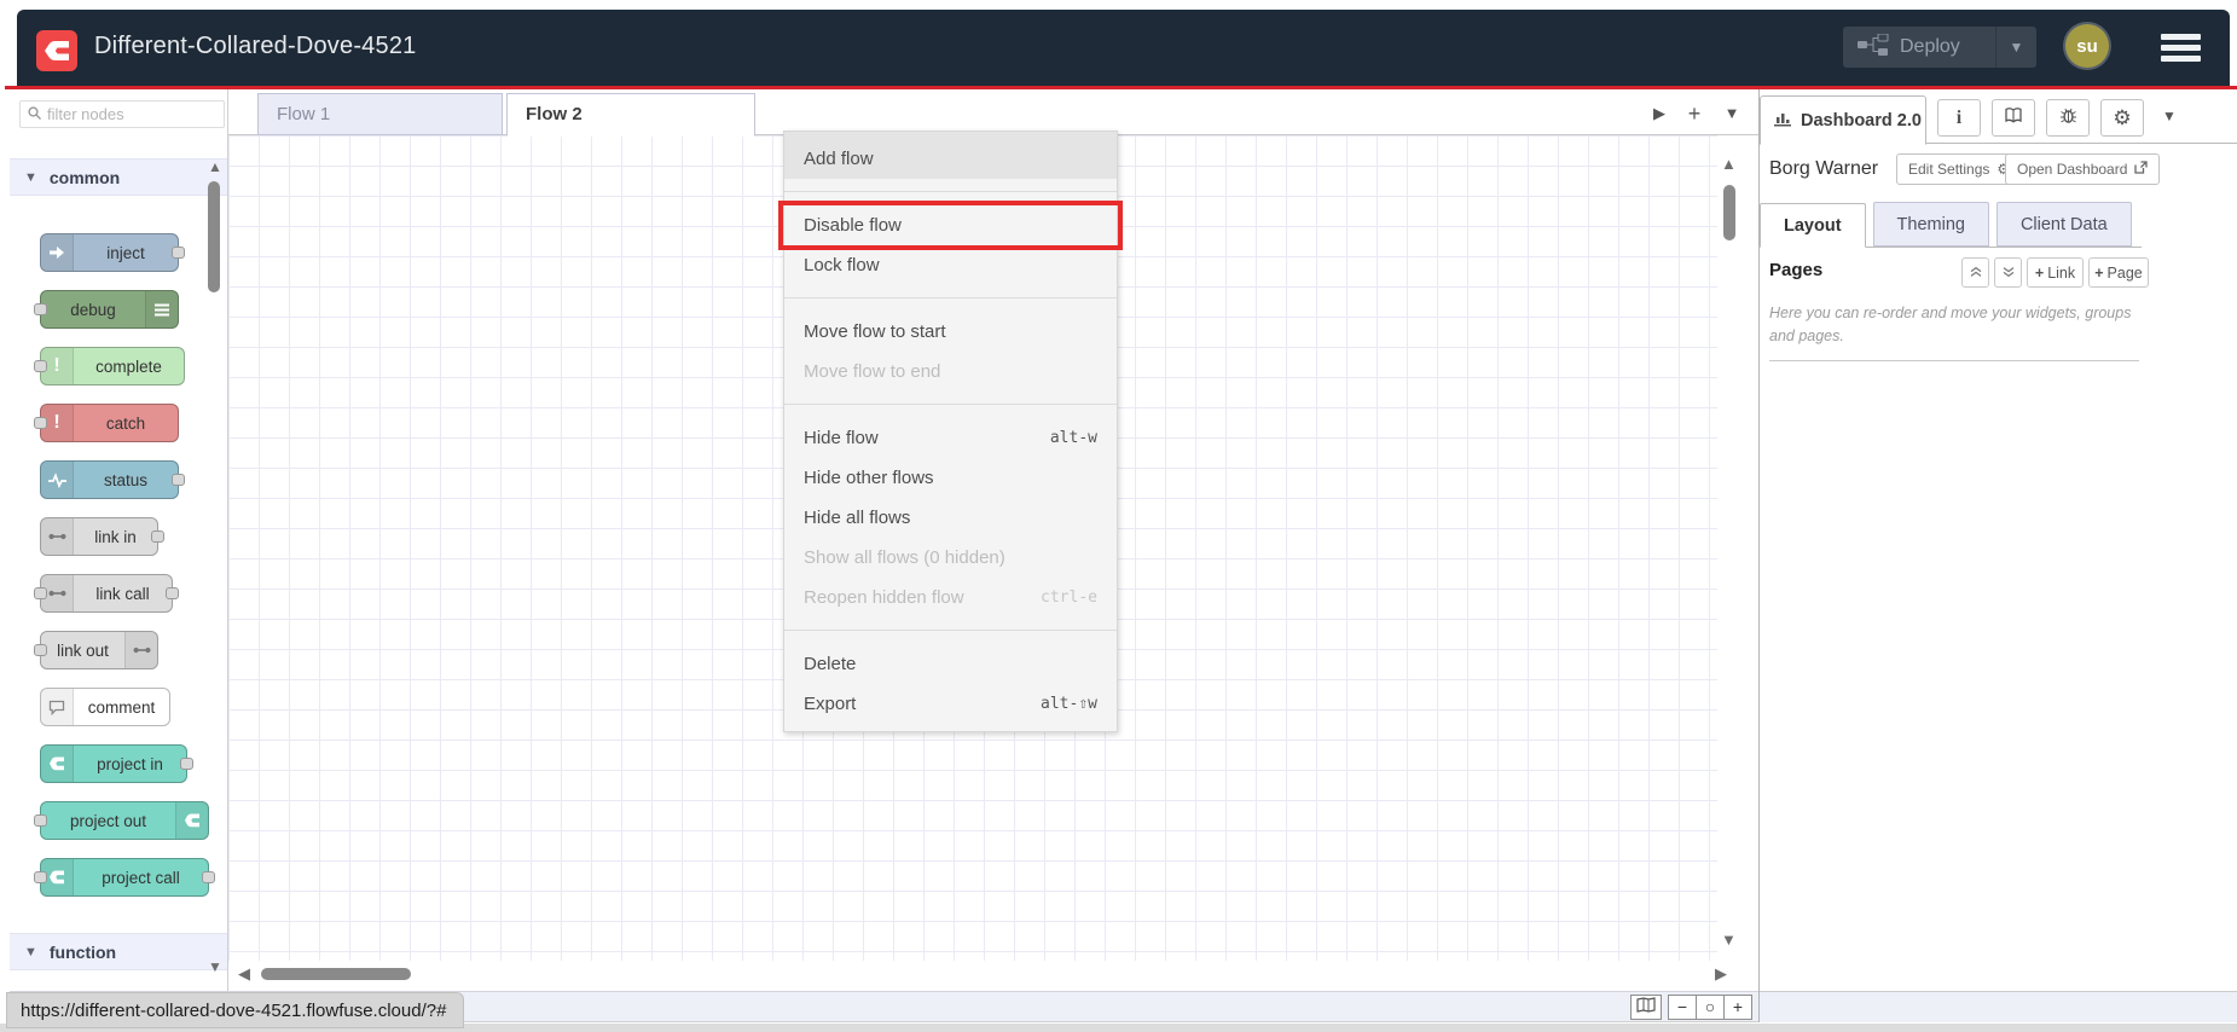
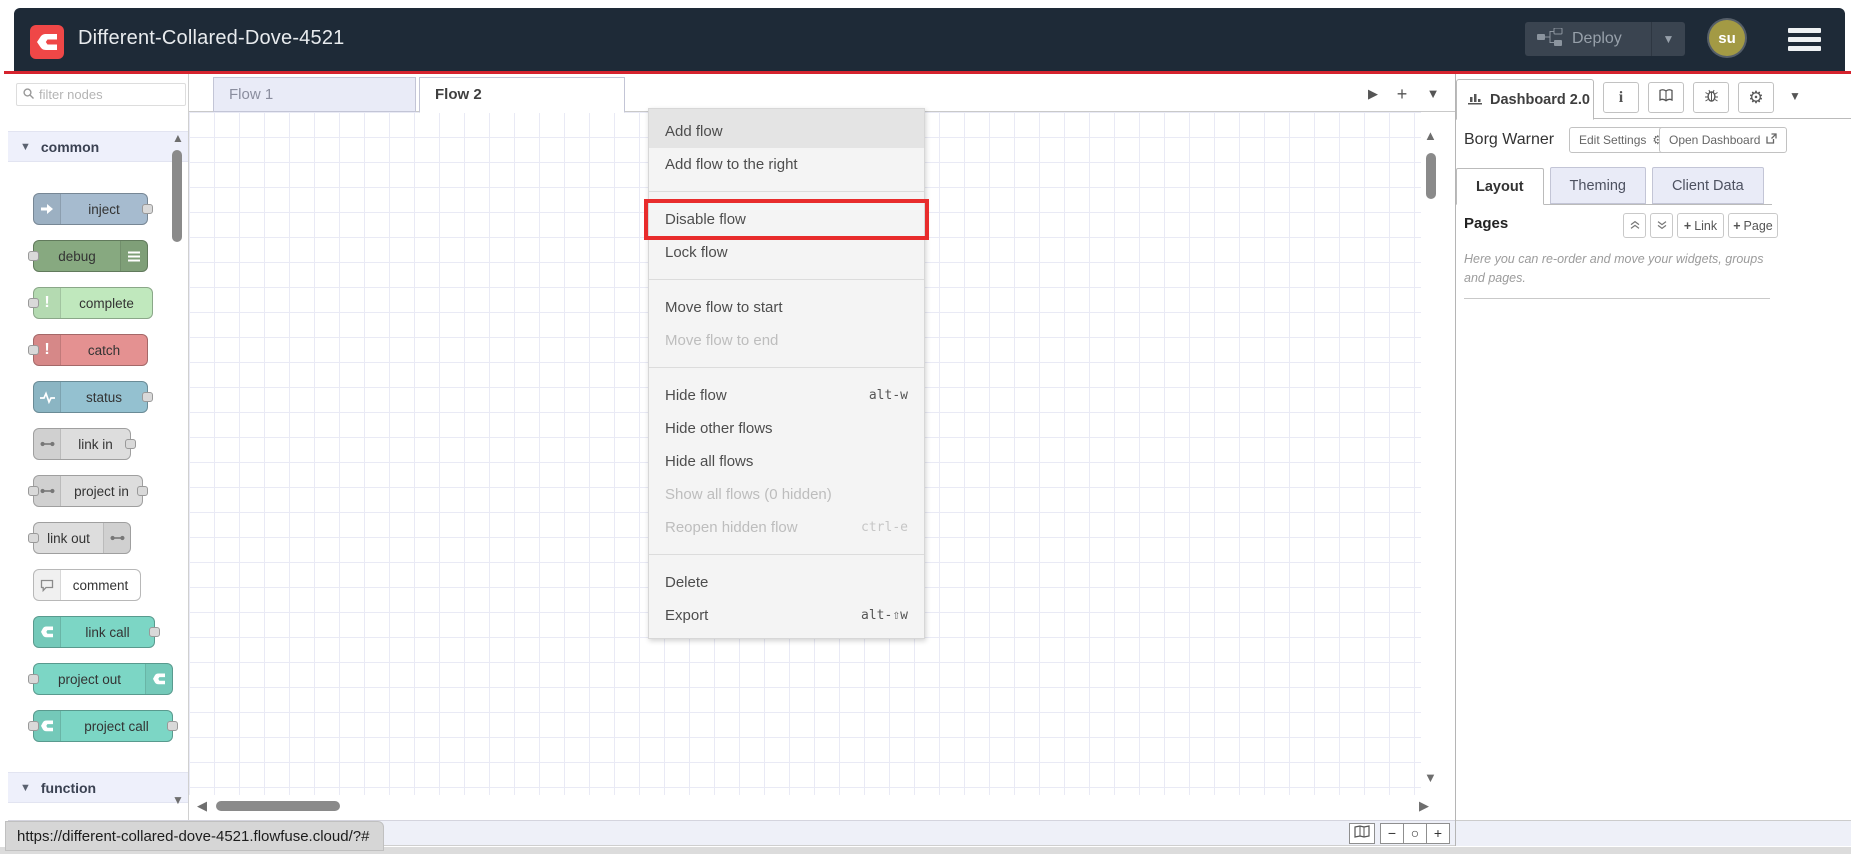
  Different-Collared-Dove-4521
  Deploy
  ▼
  su
  filter nodes
  ▼
  common
  inject
  debug
  !
  complete
  !
  catch
  status
  link in
- link call
+ project in
  link out
  comment
- project in
+ link call
  project out
  project call
  ▼
  function
  ▲
  ▼
  Flow 1
  Flow 2
  ▶
  +
  ▼
  ▲
  ▼
  ◀
  ▶
  −
  ○
  +
  Add flow
+ Add flow to the right
  Disable flow
  Lock flow
  Move flow to start
  Move flow to end
  alt-w
  Hide flow
  Hide other flows
  Hide all flows
  Show all flows (0 hidden)
  ctrl-e
  Reopen hidden flow
  Delete
  alt-⇧w
  Export
  Dashboard 2.0
  i
  ⚙
  ▼
  Borg Warner
  Edit Settings
  ⚙
  Open Dashboard
  Layout
  Theming
  Client Data
  Pages
  +
  Link
  +
  Page
  Here you can re-order and move your widgets, groups and pages.
  https://different-collared-dove-4521.flowfuse.cloud/?#
